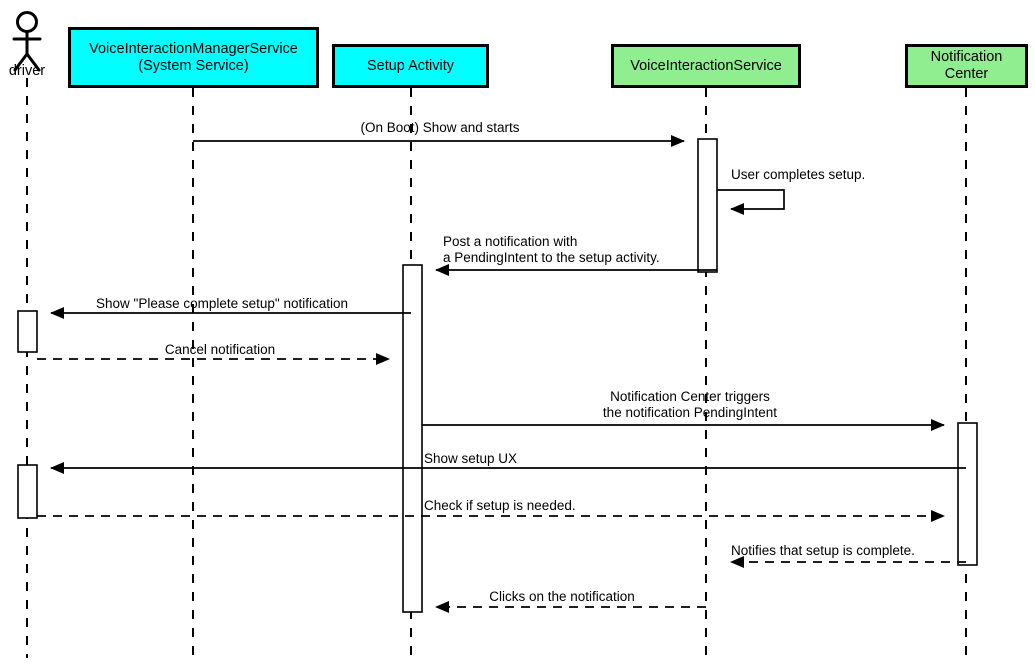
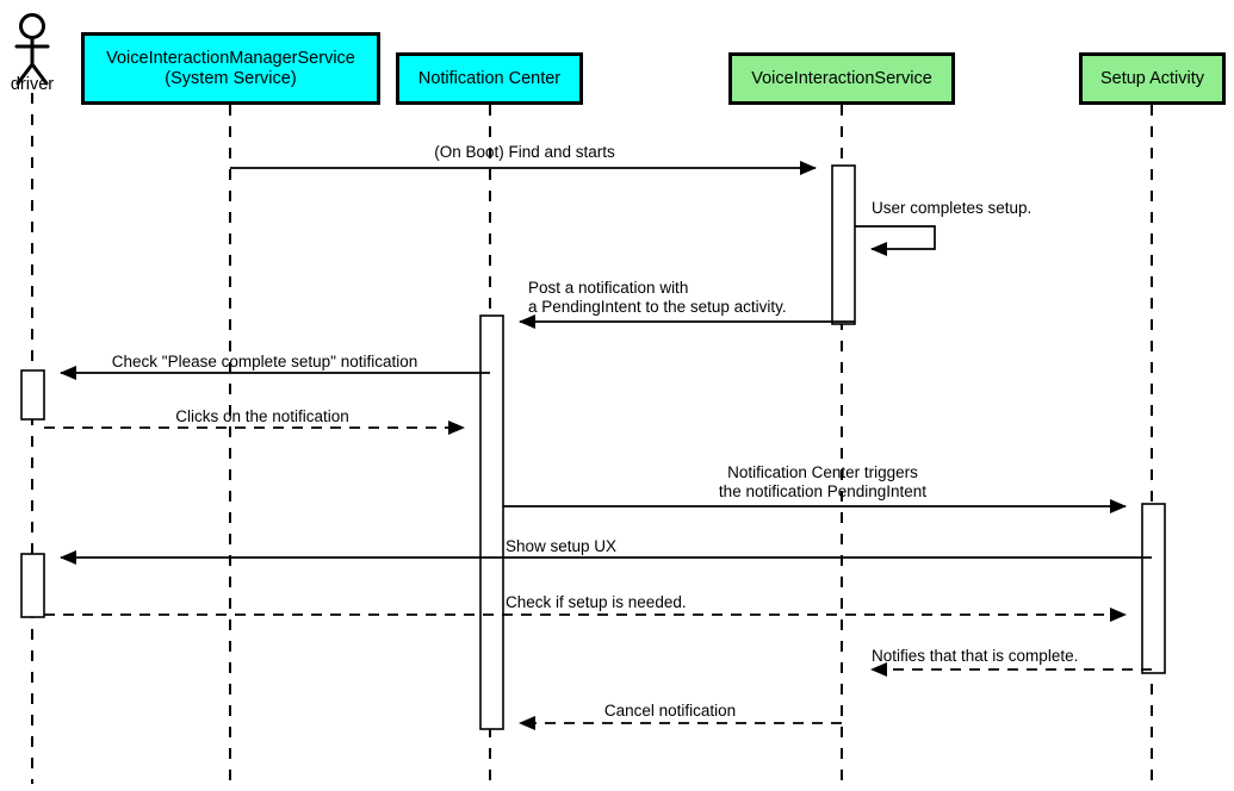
  driver
  VoiceInteractionManagerService
  (System Service)
- Setup Activity
+ Notification Center
  VoiceInteractionService
- Notification Center
+ Setup Activity
- (On Boot) Show and starts
+ (On Boot) Find and starts
  User completes setup.
  Post a notification with
  a PendingIntent to the setup activity.
- Show "Please complete setup" notification
+ Check "Please complete setup" notification
- Cancel notification
+ Clicks on the notification
  Notification Center triggers
  the notification PendingIntent
  Show setup UX
  Check if setup is needed.
- Notifies that setup is complete.
+ Notifies that that is complete.
- Clicks on the notification
+ Cancel notification
